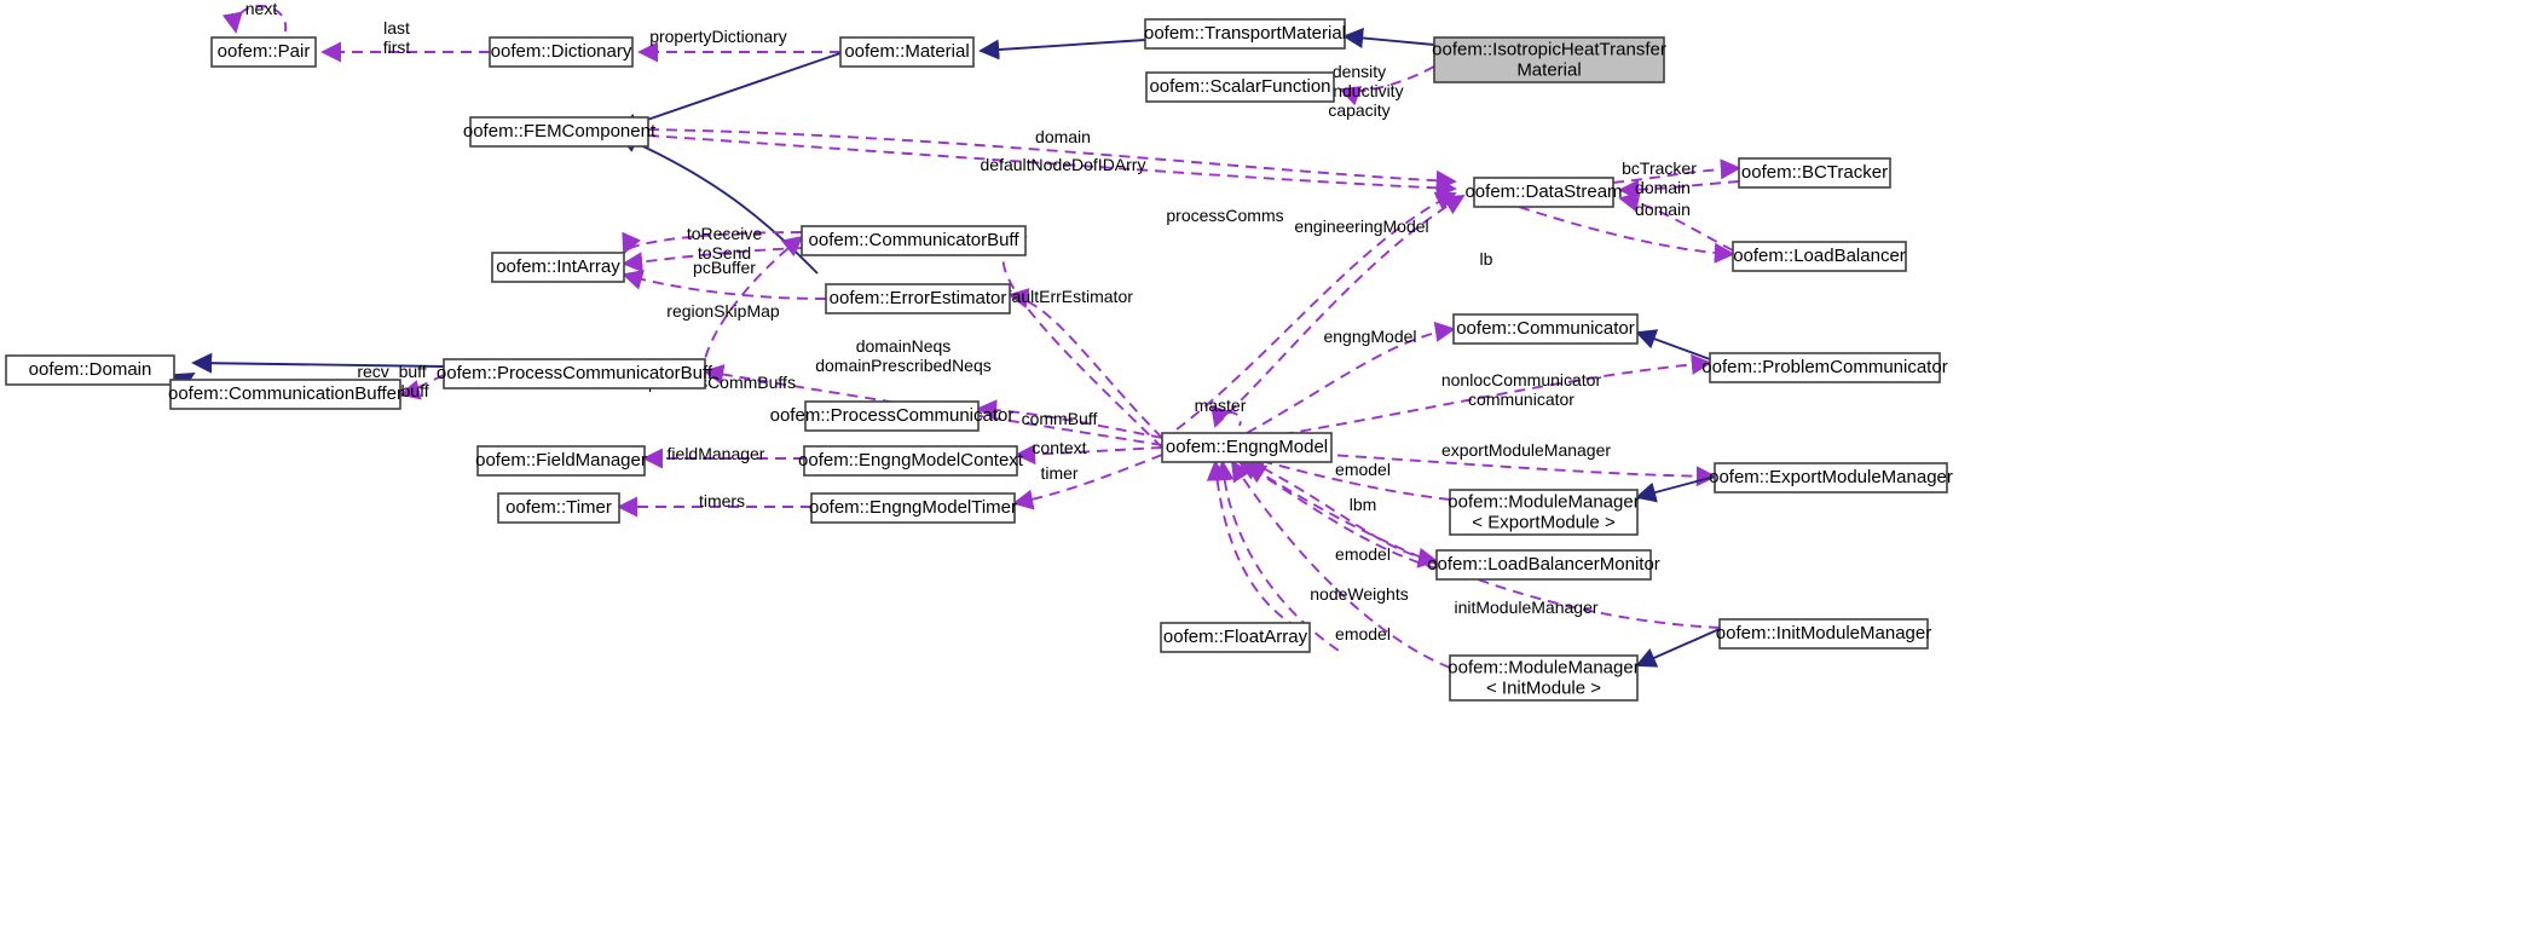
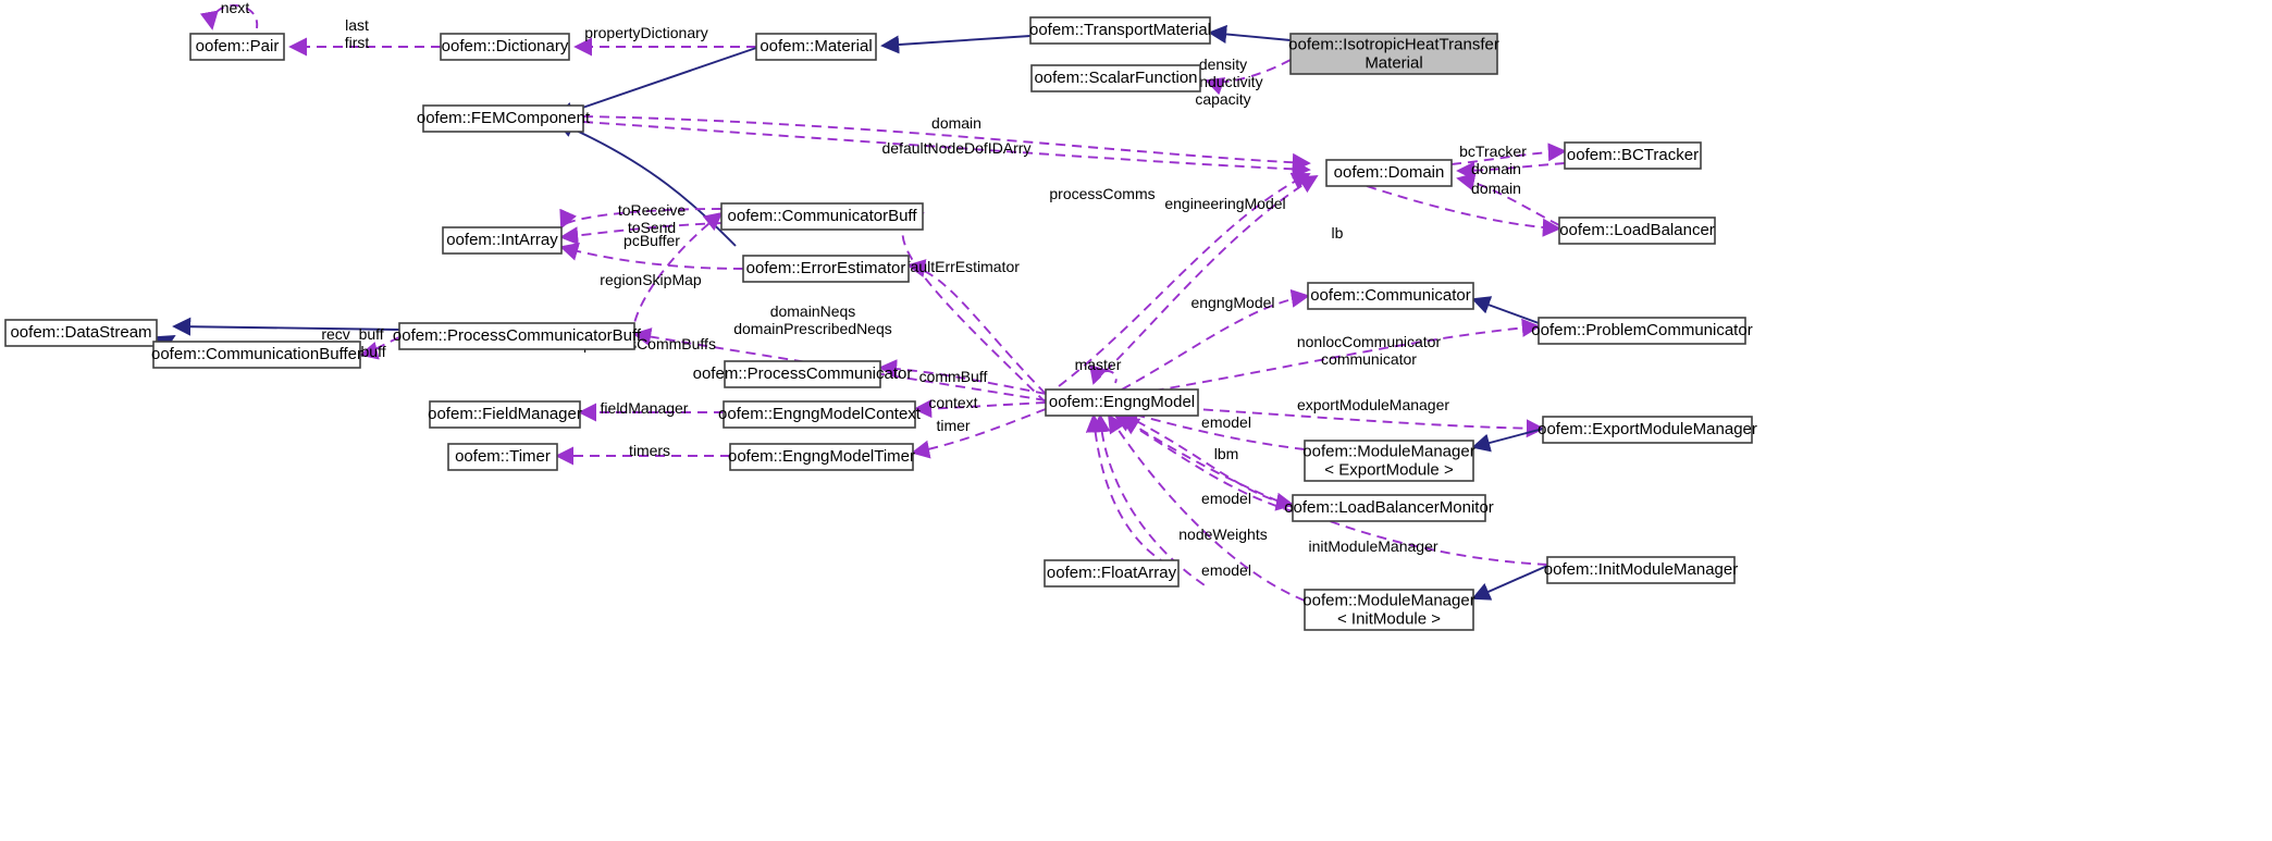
  next
  last first
  propertyDictionary
  density nductivity capacity
  domain
  defaultNodeDofIDArry
  bcTracker
  domain
  domain
  processComms
  engineeringModel
  toReceive toSend
  lb
  pcBuffer
  aultErrEstimator
  regionSkipMap
  engngModel
  domainNeqs domainPrescribedNeqs
  recv_buff buff
  nonlocCommunicator communicator
  commBuff
  master
  fieldManager
  context
  exportModuleManager
  timer
  emodel
  timers
  lbm
  emodel
  nodeWeights
  initModuleManager
  emodel
  oofem::Pair
  oofem::Dictionary
  oofem::Material
  oofem::TransportMaterial
  oofem::IsotropicHeatTransfer Material
  oofem::ScalarFunction
  oofem::FEMComponent
- oofem::DataStream
+ oofem::Domain
  oofem::BCTracker
  oofem::LoadBalancer
  oofem::IntArray
  oofem::CommunicatorBuff
  oofem::ErrorEstimator
  oofem::Communicator
  oofem::ProblemCommunicator
- oofem::Domain
+ oofem::DataStream
  oofem::CommunicationBuffer
  oofem::ProcessCommunicatorBuff
  oofem::ProcessCommunicator
  oofem::FieldManager
  oofem::EngngModelContext
  oofem::EngngModel
  oofem::ExportModuleManager
  oofem::ModuleManager < ExportModule >
  oofem::Timer
  oofem::EngngModelTimer
  oofem::LoadBalancerMonitor
  oofem::InitModuleManager
  oofem::FloatArray
  oofem::ModuleManager < InitModule >
